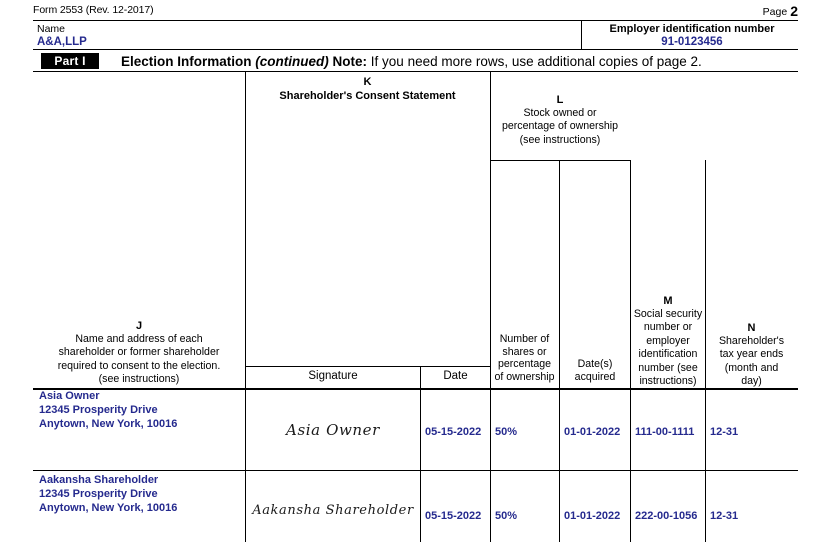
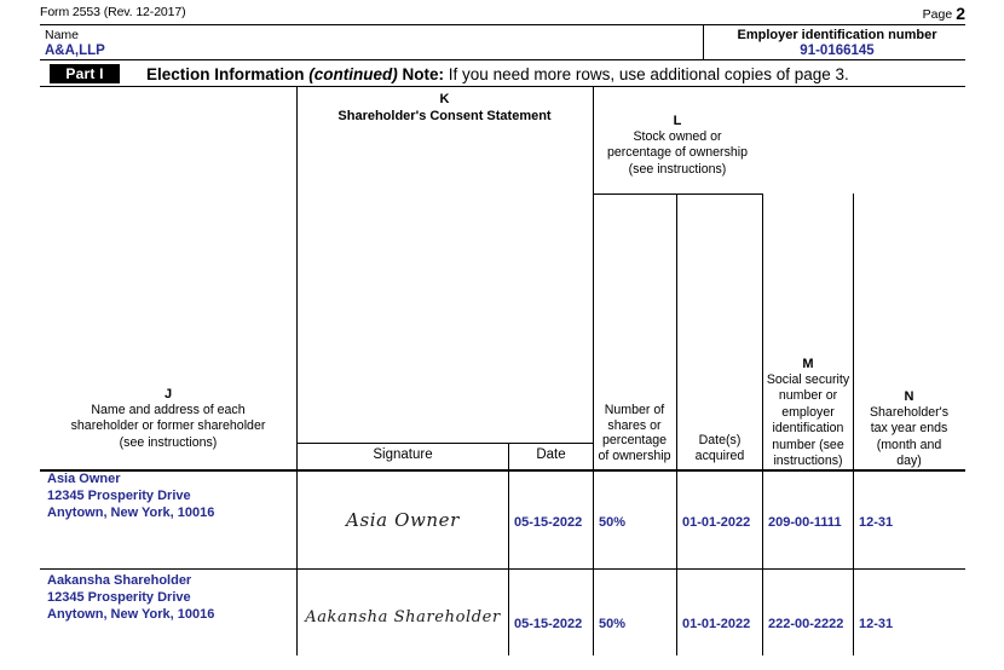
  Form 2553 (Rev. 12-2017)
  Page 2
  Name
  A&A,LLP
  Employer identification number
- 91-0123456
+ 91-0166145
  Part I
- Election Information (continued) Note: If you need more rows, use additional copies of page 2.
+ Election Information (continued) Note: If you need more rows, use additional copies of page 3.
  J
  Name and address of each
  shareholder or former shareholder
- required to consent to the election.
  (see instructions)
  K
  Shareholder's Consent Statement
  Signature
  Date
  L
  Stock owned or
  percentage of ownership
  (see instructions)
  Number of
  shares or
  percentage
  of ownership
  Date(s)
  acquired
  M
  Social security
  number or
  employer
  identification
  number (see
  instructions)
  N
  Shareholder's
  tax year ends
  (month and
  day)
  Asia Owner
  12345 Prosperity Drive
  Anytown, New York, 10016
  Asia Owner
  05-15-2022
  50%
  01-01-2022
- 111-00-1111
+ 209-00-1111
  12-31
  Aakansha Shareholder
  12345 Prosperity Drive
  Anytown, New York, 10016
  Aakansha Shareholder
  05-15-2022
  50%
  01-01-2022
- 222-00-1056
+ 222-00-2222
  12-31
